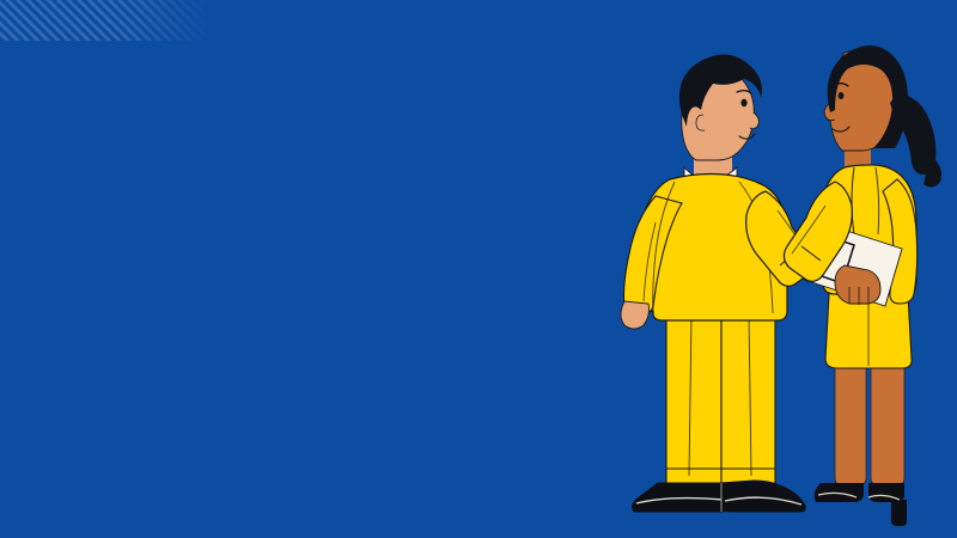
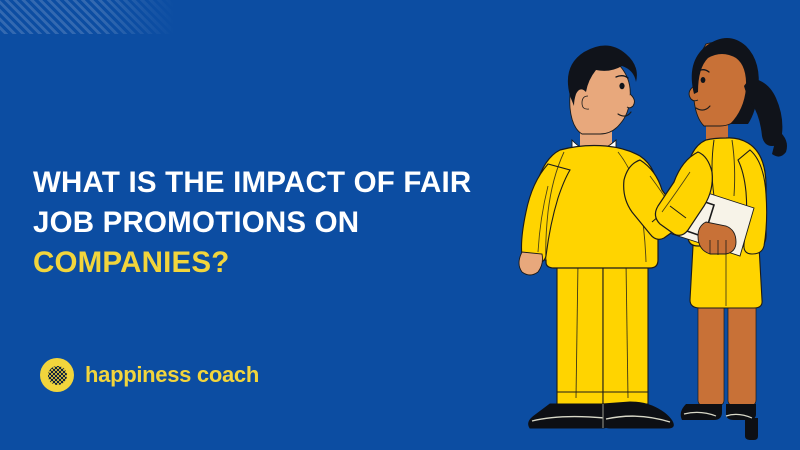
+ WHAT IS THE IMPACT OF FAIR
+ JOB PROMOTIONS ON
+ COMPANIES?
+ happiness coach
